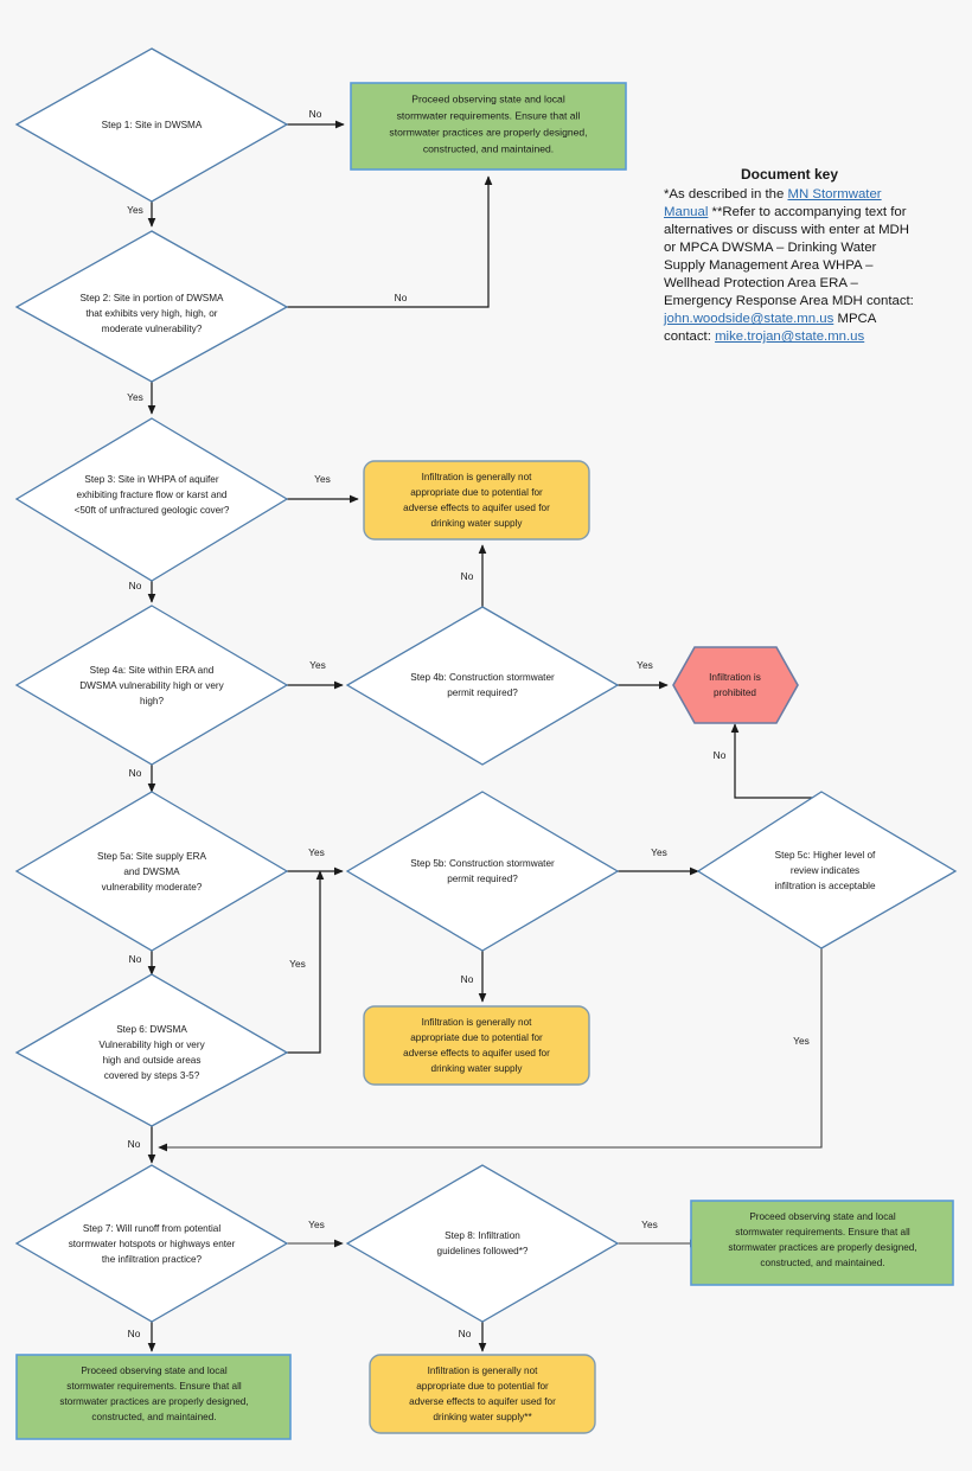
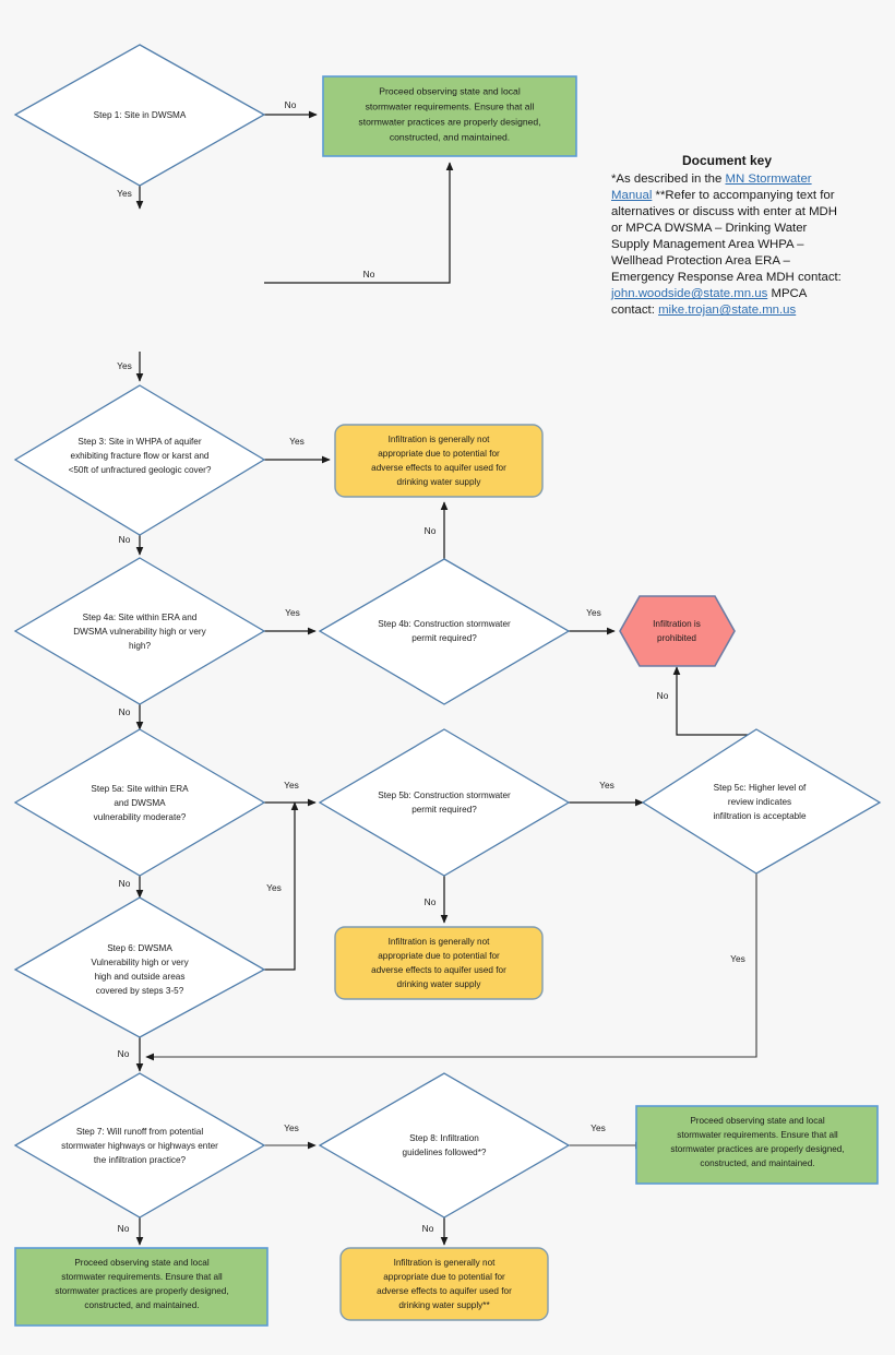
  No
  Yes
  No
  Yes
  Yes
  No
  No
  Yes
  No
  Yes
  No
  Yes
  No
  Yes
  No
  Yes
  Yes
  No
  Yes
  No
  Yes
  No
  Step 1: Site in DWSMA
- Step 2: Site in portion of DWSMA
- that exhibits very high, high, or
- moderate vulnerability?
  Step 3: Site in WHPA of aquifer
  exhibiting fracture flow or karst and
  <50ft of unfractured geologic cover?
  Step 4a: Site within ERA and
  DWSMA vulnerability high or very
  high?
  Step 4b: Construction stormwater
  permit required?
- Step 5a: Site supply ERA
+ Step 5a: Site within ERA
  and DWSMA
  vulnerability moderate?
  Step 5b: Construction stormwater
  permit required?
  Step 5c: Higher level of
  review indicates
  infiltration is acceptable
  Step 6: DWSMA
  Vulnerability high or very
  high and outside areas
  covered by steps 3-5?
  Step 7: Will runoff from potential
- stormwater hotspots or highways enter
+ stormwater highways or highways enter
  the infiltration practice?
  Step 8: Infiltration
  guidelines followed*?
  Proceed observing state and local
  stormwater requirements. Ensure that all
  stormwater practices are properly designed,
  constructed, and maintained.
  Infiltration is generally not
  appropriate due to potential for
  adverse effects to aquifer used for
  drinking water supply
  Infiltration is
  prohibited
  Infiltration is generally not
  appropriate due to potential for
  adverse effects to aquifer used for
  drinking water supply
  Proceed observing state and local
  stormwater requirements. Ensure that all
  stormwater practices are properly designed,
  constructed, and maintained.
  Proceed observing state and local
  stormwater requirements. Ensure that all
  stormwater practices are properly designed,
  constructed, and maintained.
  Infiltration is generally not
  appropriate due to potential for
  adverse effects to aquifer used for
  drinking water supply**
  Document key
  *As described in the MN Stormwater Manual **Refer to accompanying text for alternatives or discuss with enter at MDH or MPCA DWSMA – Drinking Water Supply Management Area WHPA – Wellhead Protection Area ERA – Emergency Response Area MDH contact: john.woodside@state.mn.us MPCA contact: mike.trojan@state.mn.us
